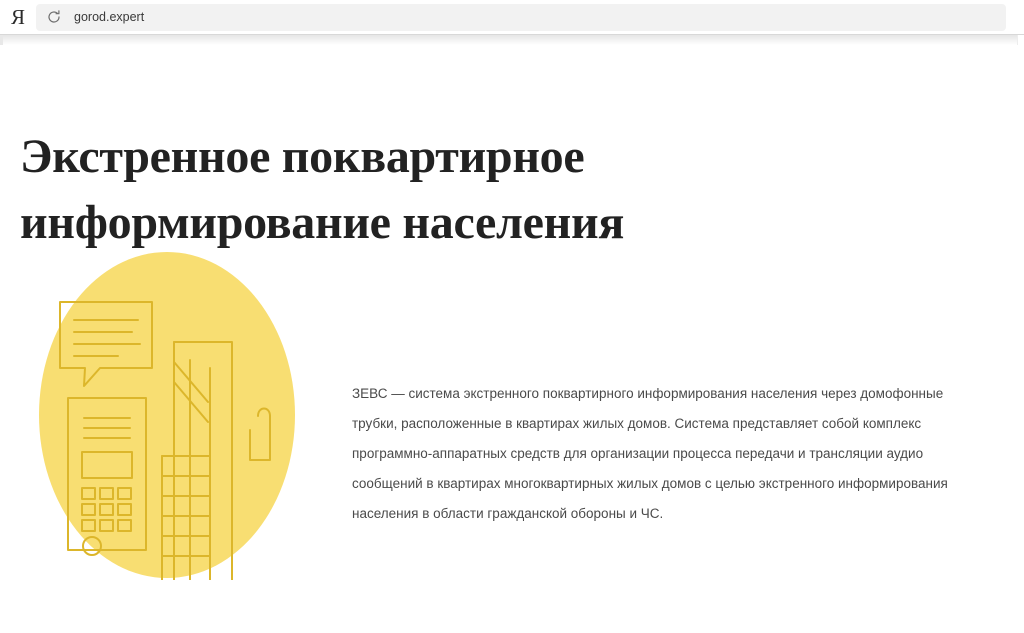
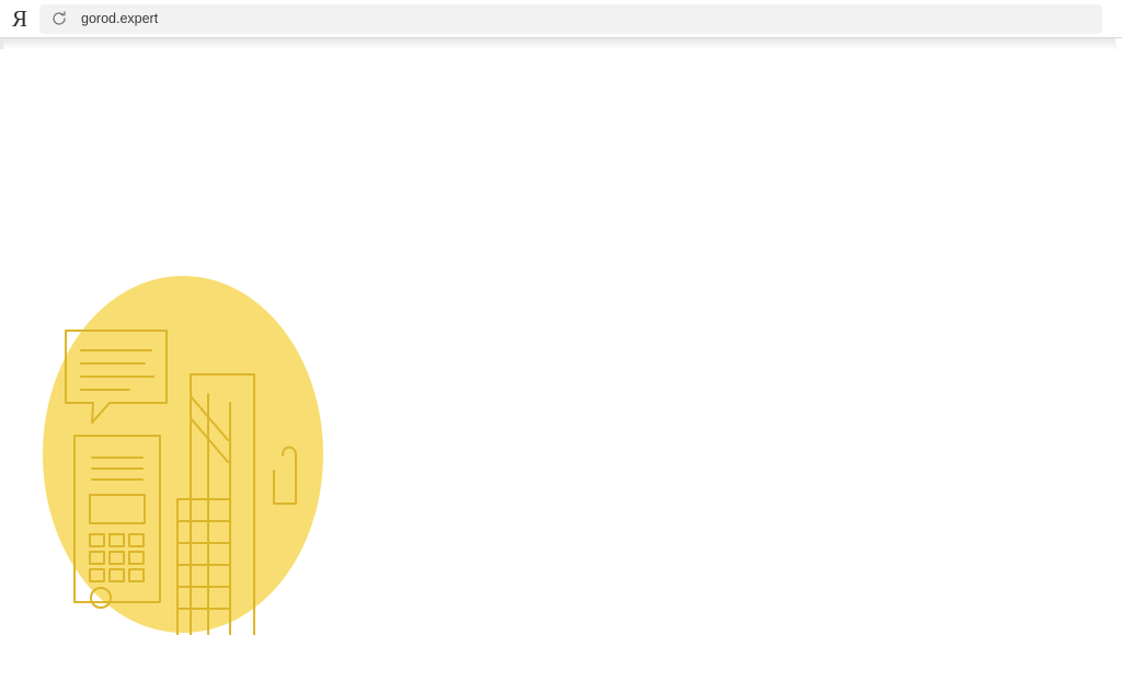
  Я
  gorod.expert
- Экстренное поквартирное информирование населения
- ЗЕВС — система экстренного поквартирного информирования населения через домофонные трубки, расположенные в квартирах жилых домов. Система представляет собой комплекс программно-аппаратных средств для организации процесса передачи и трансляции аудио сообщений в квартирах многоквартирных жилых домов с целью экстренного информирования населения в области гражданской обороны и ЧС.
